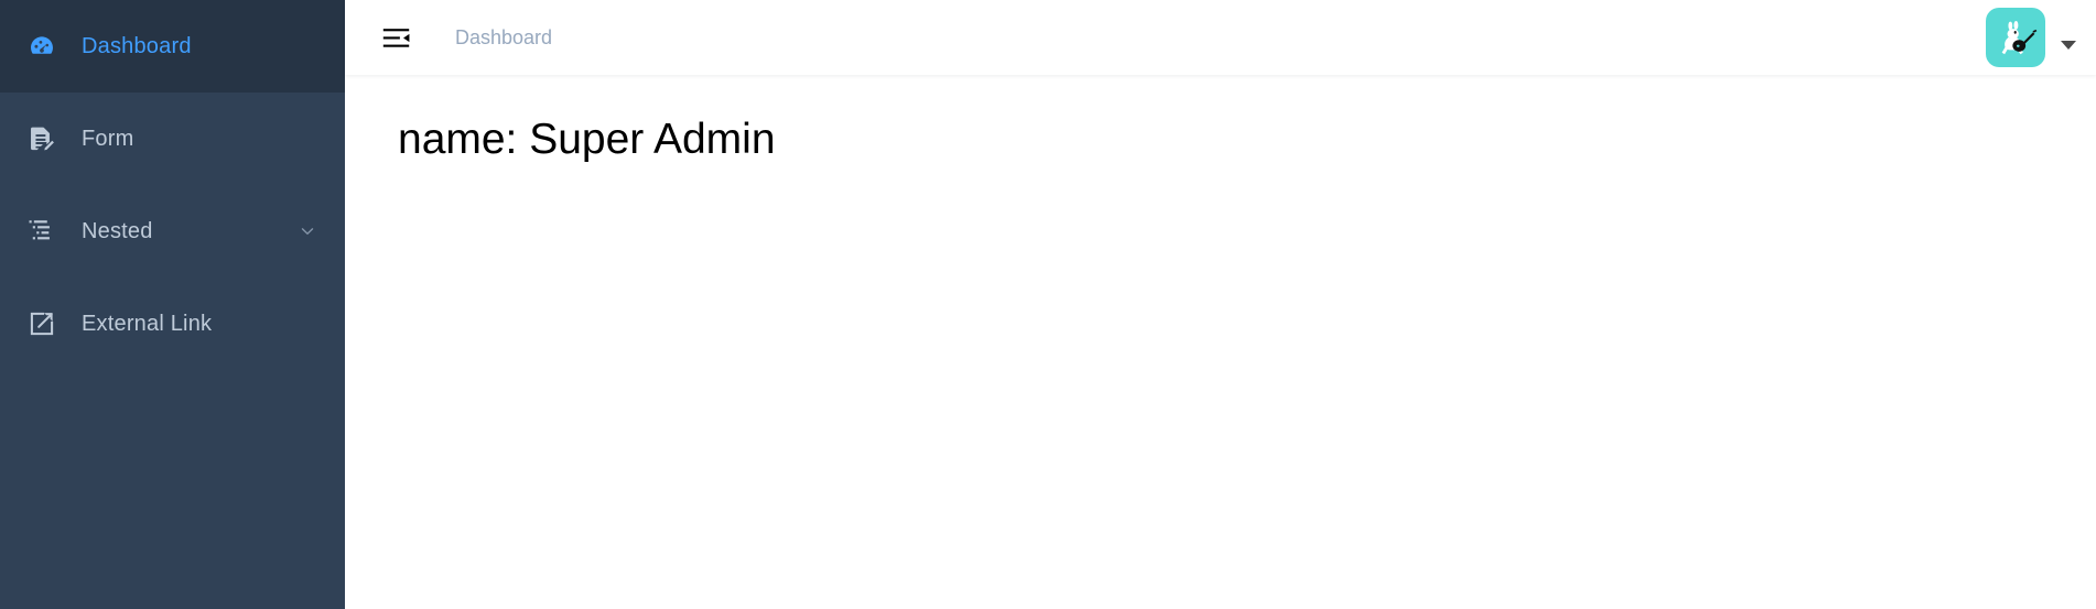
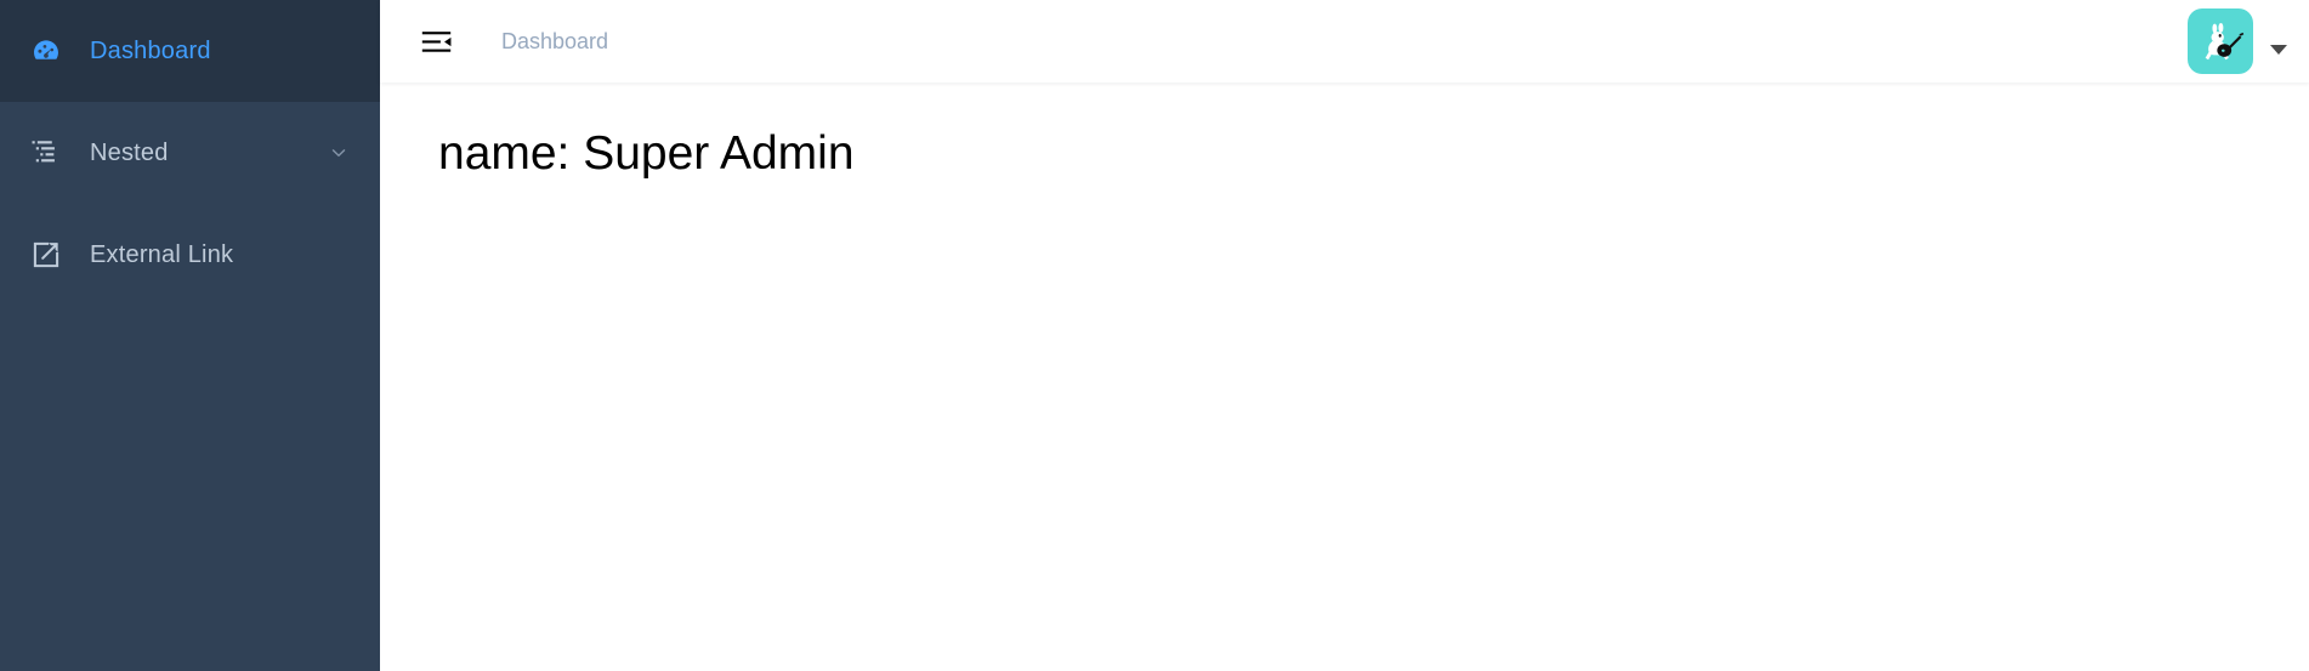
  Dashboard
- Form
  Nested
  External Link
  Dashboard
  name: Super Admin
